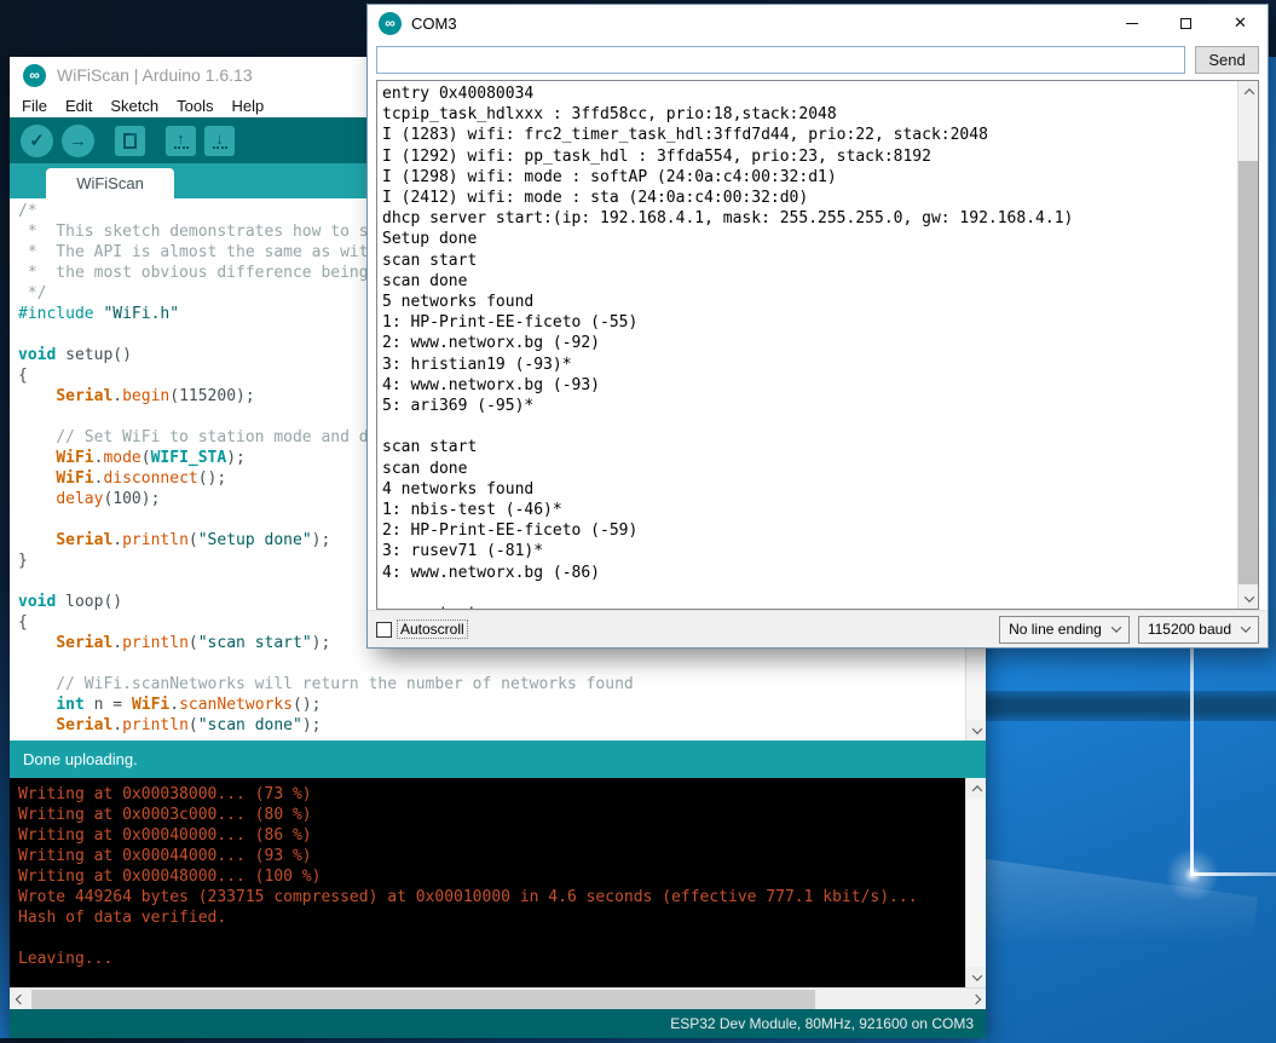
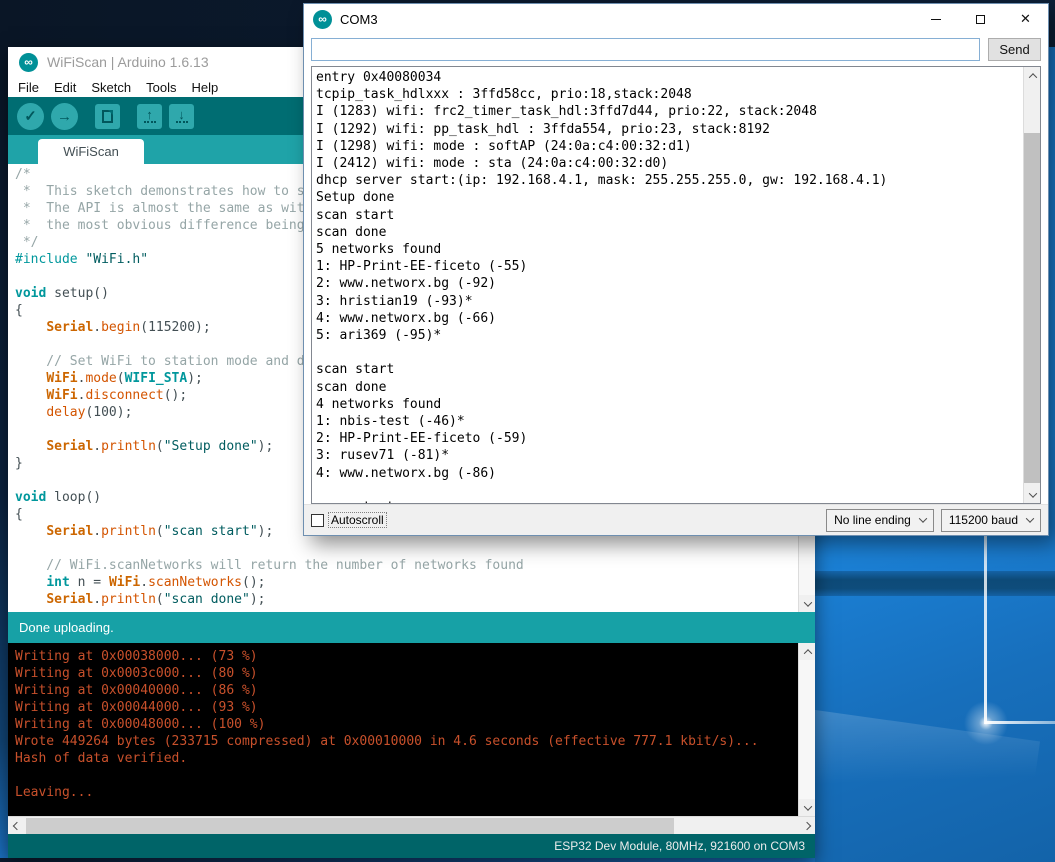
  ∞
  WiFiScan | Arduino 1.6.13
  File
  Edit
  Sketch
  Tools
  Help
  ✓
  →
  ↑
  ↓
  WiFiScan
  /*
  */
  #include "WiFi.h"
  void setup()
  {
  Serial.begin(115200);
  WiFi.mode(WIFI_STA);
  WiFi.disconnect();
  delay(100);
  Serial.println("Setup done");
  }
  void loop()
  {
  Serial.println("scan start");
  // WiFi.scanNetworks will return the number of networks found
  int n = WiFi.scanNetworks();
  Serial.println("scan done");
  Done uploading.
  Writing at 0x00038000... (73 %)
  Writing at 0x0003c000... (80 %)
  Writing at 0x00040000... (86 %)
  Writing at 0x00044000... (93 %)
  Writing at 0x00048000... (100 %)
  Wrote 449264 bytes (233715 compressed) at 0x00010000 in 4.6 seconds (effective 777.1 kbit/s)...
  Hash of data verified.
  Leaving...
  ESP32 Dev Module, 80MHz, 921600 on COM3
  ∞
  COM3
  ✕
  Send
  entry 0x40080034
  tcpip_task_hdlxxx : 3ffd58cc, prio:18,stack:2048
  I (1283) wifi: frc2_timer_task_hdl:3ffd7d44, prio:22, stack:2048
  I (1292) wifi: pp_task_hdl : 3ffda554, prio:23, stack:8192
  I (1298) wifi: mode : softAP (24:0a:c4:00:32:d1)
  I (2412) wifi: mode : sta (24:0a:c4:00:32:d0)
  dhcp server start:(ip: 192.168.4.1, mask: 255.255.255.0, gw: 192.168.4.1)
  Setup done
  scan start
  scan done
  5 networks found
  1: HP-Print-EE-ficeto (-55)
  2: www.networx.bg (-92)
  3: hristian19 (-93)*
- 4: www.networx.bg (-93)
+ 4: www.networx.bg (-66)
  5: ari369 (-95)*
  scan start
  scan done
  4 networks found
  1: nbis-test (-46)*
  2: HP-Print-EE-ficeto (-59)
  3: rusev71 (-81)*
  4: www.networx.bg (-86)
  Autoscroll
  No line ending
  115200 baud
